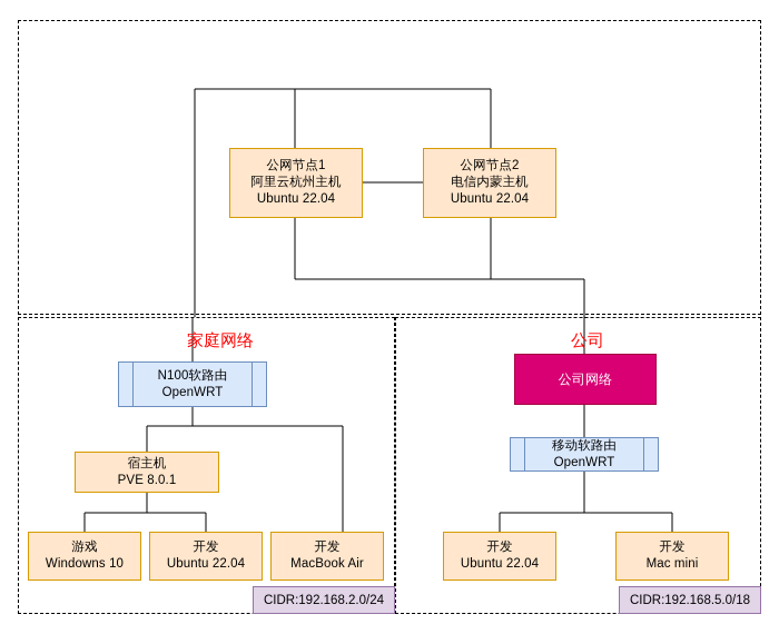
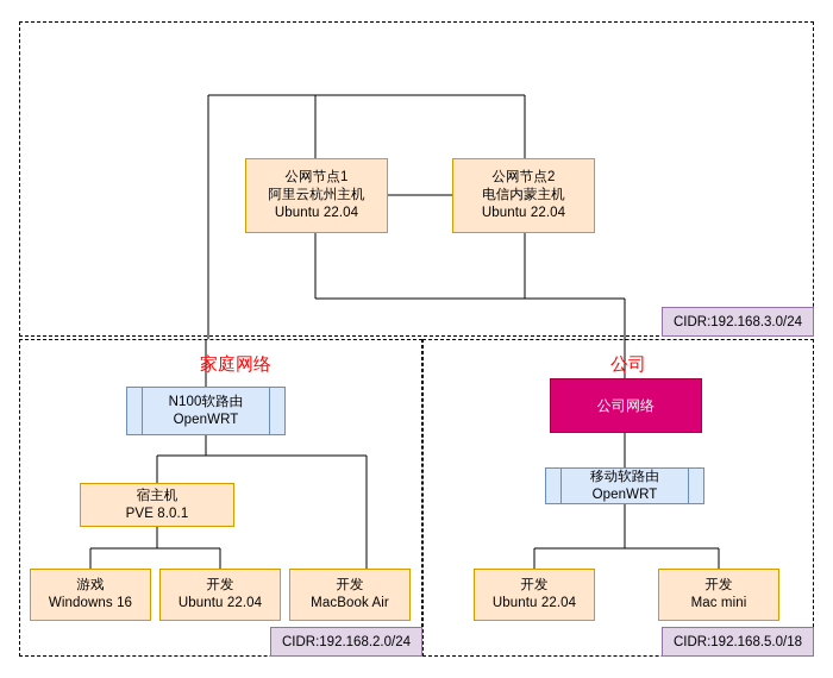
  家庭网络
  公司
  公网节点1
  阿里云杭州主机
  Ubuntu 22.04
  公网节点2
  电信内蒙主机
  Ubuntu 22.04
  N100软路由
  OpenWRT
  宿主机
  PVE 8.0.1
  游戏
- Windowns 10
+ Windowns 16
  开发
  Ubuntu 22.04
  开发
  MacBook Air
  公司网络
  移动软路由
  OpenWRT
  开发
  Ubuntu 22.04
  开发
  Mac mini
+ CIDR:192.168.3.0/24
  CIDR:192.168.2.0/24
  CIDR:192.168.5.0/18
